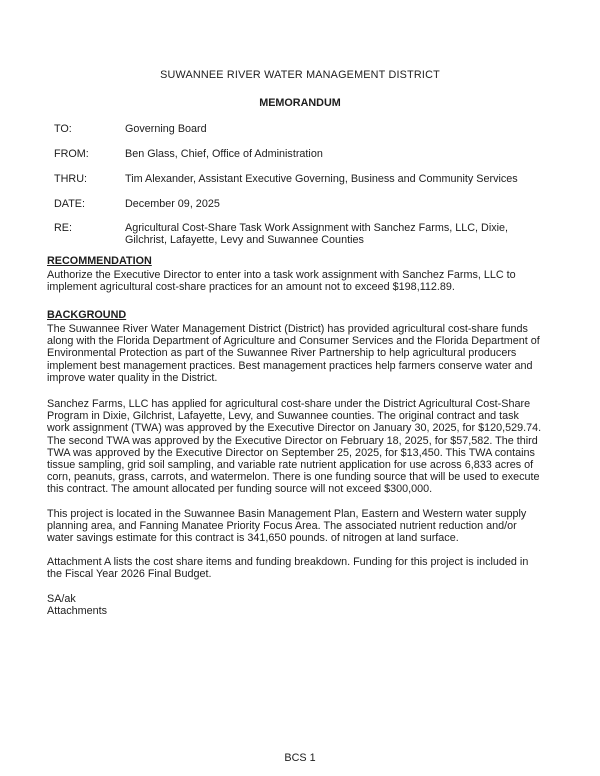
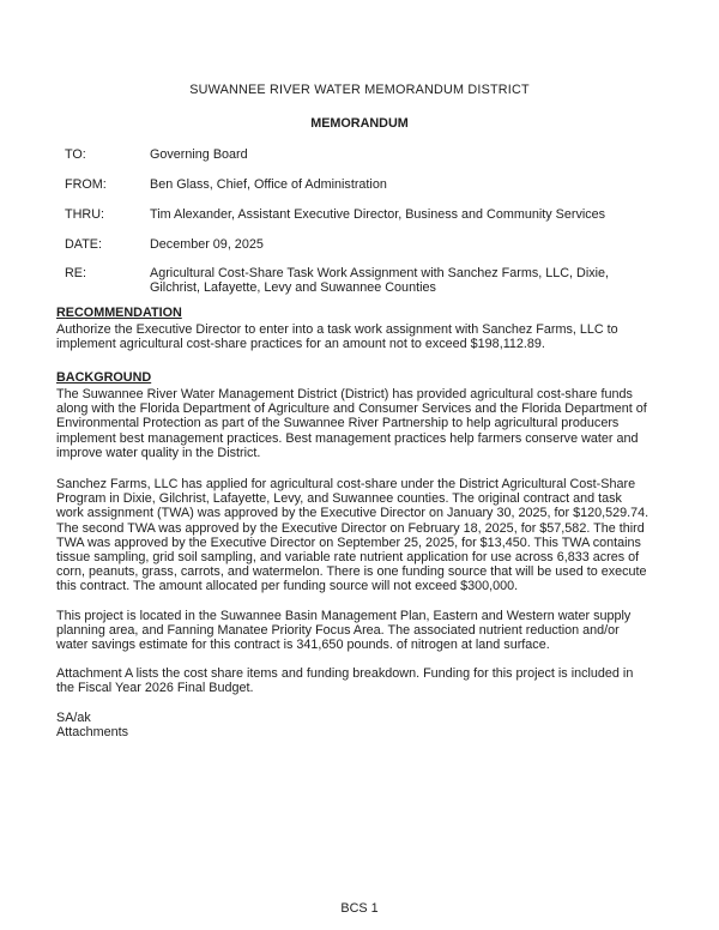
- SUWANNEE RIVER WATER MANAGEMENT DISTRICT
+ SUWANNEE RIVER WATER MEMORANDUM DISTRICT
  MEMORANDUM
  TO:
  Governing Board
  FROM:
  Ben Glass, Chief, Office of Administration
  THRU:
- Tim Alexander, Assistant Executive Governing, Business and Community Services
+ Tim Alexander, Assistant Executive Director, Business and Community Services
  DATE:
  December 09, 2025
  RE:
  Agricultural Cost-Share Task Work Assignment with Sanchez Farms, LLC, Dixie,
  Gilchrist, Lafayette, Levy and Suwannee Counties
  RECOMMENDATION
  Authorize the Executive Director to enter into a task work assignment with Sanchez Farms, LLC to
  implement agricultural cost-share practices for an amount not to exceed $198,112.89.
  BACKGROUND
  The Suwannee River Water Management District (District) has provided agricultural cost-share funds
  along with the Florida Department of Agriculture and Consumer Services and the Florida Department of
  Environmental Protection as part of the Suwannee River Partnership to help agricultural producers
  implement best management practices. Best management practices help farmers conserve water and
  improve water quality in the District.
  Sanchez Farms, LLC has applied for agricultural cost-share under the District Agricultural Cost-Share
  Program in Dixie, Gilchrist, Lafayette, Levy, and Suwannee counties. The original contract and task
  work assignment (TWA) was approved by the Executive Director on January 30, 2025, for $120,529.74.
  The second TWA was approved by the Executive Director on February 18, 2025, for $57,582. The third
  TWA was approved by the Executive Director on September 25, 2025, for $13,450. This TWA contains
  tissue sampling, grid soil sampling, and variable rate nutrient application for use across 6,833 acres of
  corn, peanuts, grass, carrots, and watermelon. There is one funding source that will be used to execute
  this contract. The amount allocated per funding source will not exceed $300,000.
  This project is located in the Suwannee Basin Management Plan, Eastern and Western water supply
  planning area, and Fanning Manatee Priority Focus Area. The associated nutrient reduction and/or
  water savings estimate for this contract is 341,650 pounds. of nitrogen at land surface.
  Attachment A lists the cost share items and funding breakdown. Funding for this project is included in
  the Fiscal Year 2026 Final Budget.
  SA/ak
  Attachments
  BCS 1
